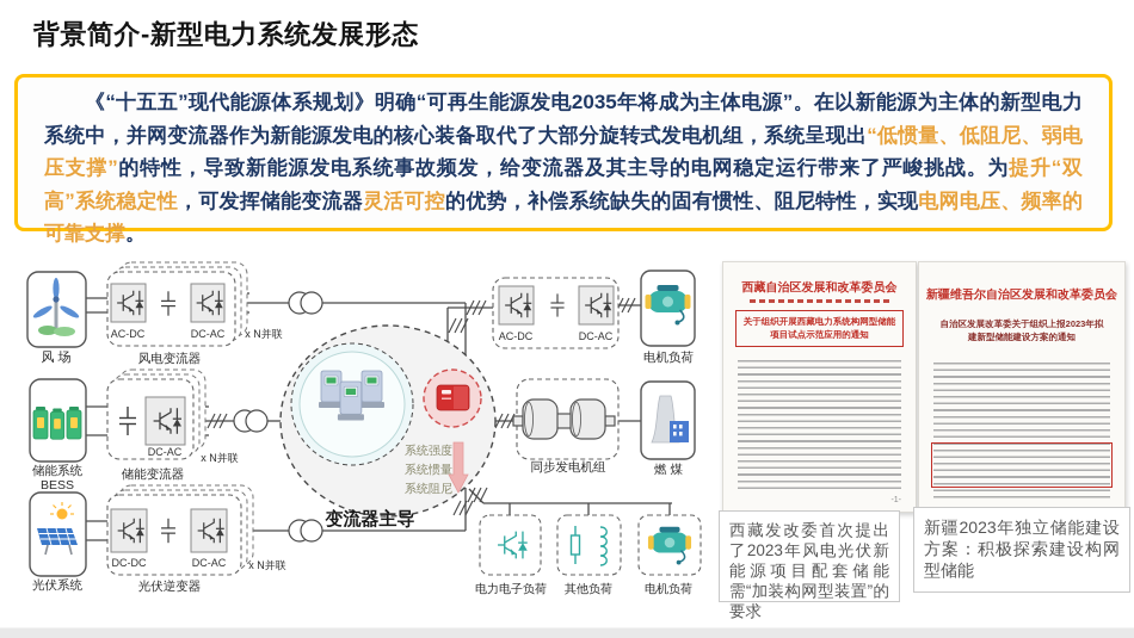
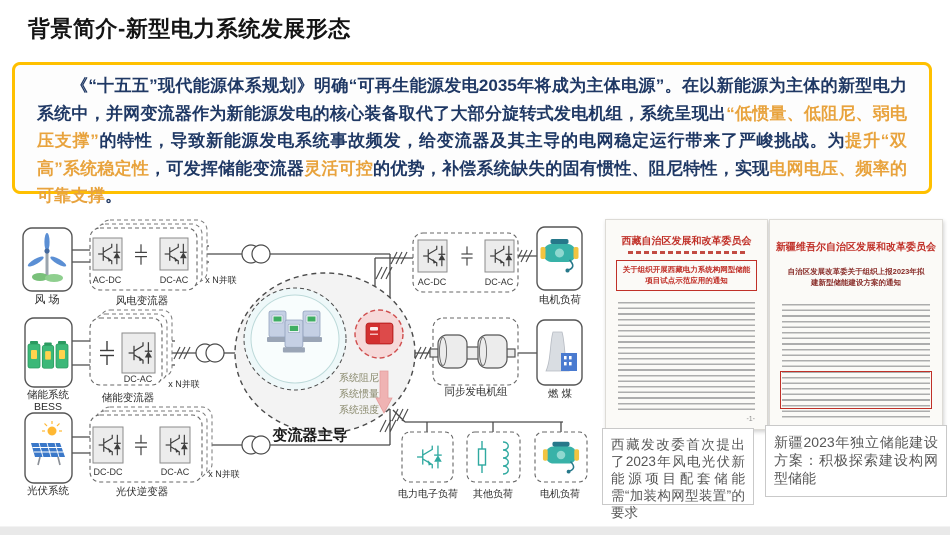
  背景简介-新型电力系统发展形态
  《“十五五”现代能源体系规划》明确“可再生能源发电2035年将成为主体电源”。在以新能源为主体的新型电力系统中，并网变流器作为新能源发电的核心装备取代了大部分旋转式发电机组，系统呈现出“低惯量、低阻尼、弱电压支撑”的特性，导致新能源发电系统事故频发，给变流器及其主导的电网稳定运行带来了严峻挑战。为提升“双高”系统稳定性，可发挥储能变流器灵活可控的优势，补偿系统缺失的固有惯性、阻尼特性，实现电网电压、频率的可靠支撑。
  变流器主导
- 系统强度
+ 系统阻尼
  系统惯量
- 系统阻尼
+ 系统强度
  风 场
  储能系统
  BESS
  光伏系统
  AC-DC
  DC-AC
  风电变流器
  x N并联
  DC-AC
  储能变流器
  x N并联
  DC-DC
  DC-AC
  光伏逆变器
  x N并联
  AC-DC
  DC-AC
  电机负荷
  同步发电机组
  燃 煤
  电力电子负荷
  其他负荷
  电机负荷
  西藏自治区发展和改革委员会
  关于组织开展西藏电力系统构网型储能项目试点示范应用的通知
  新疆维吾尔自治区发展和改革委员会
  自治区发展改革委关于组织上报2023年拟建新型储能建设方案的通知
  西藏发改委首次提出了2023年风电光伏新能源项目配套储能需“加装构网型装置”的要求
  新疆2023年独立储能建设方案：积极探索建设构网型储能
